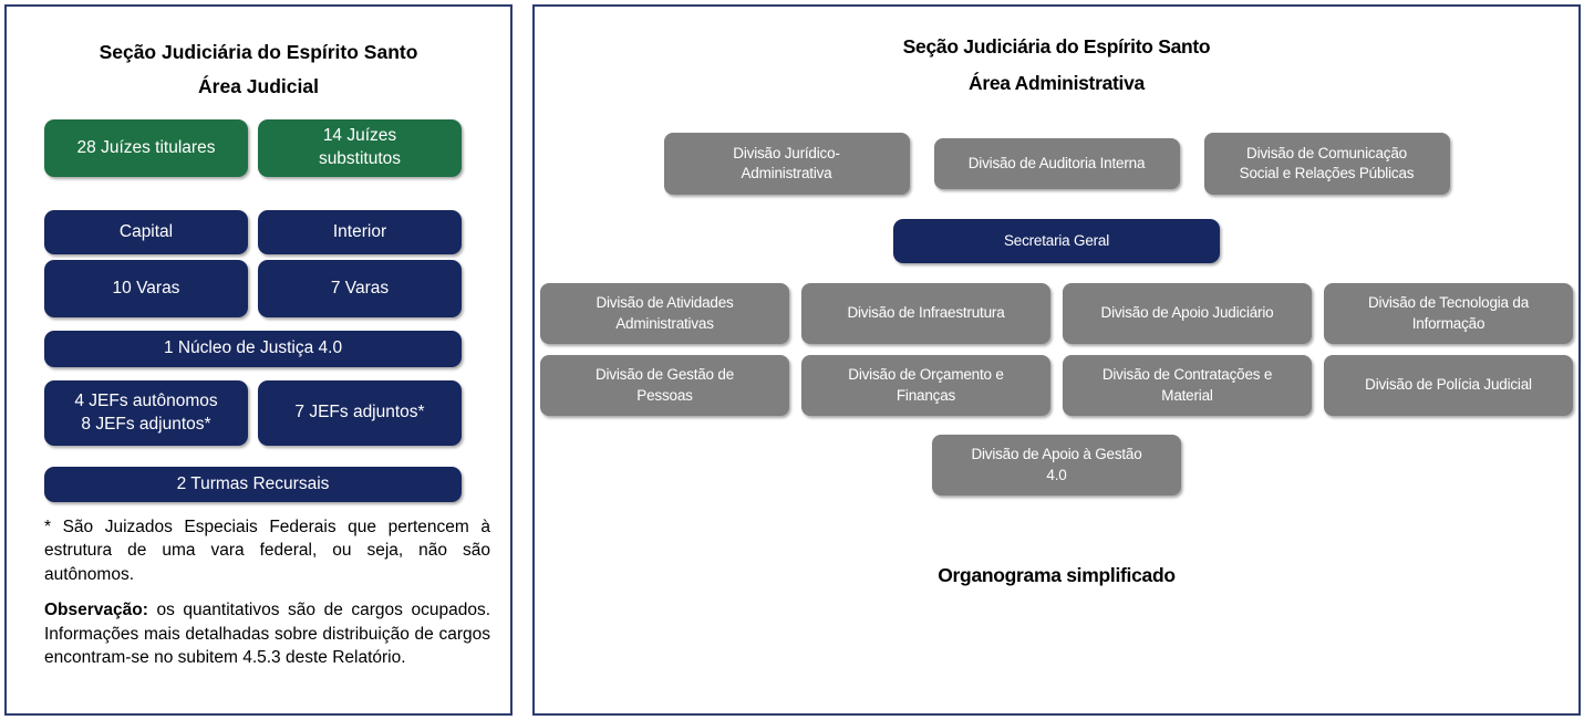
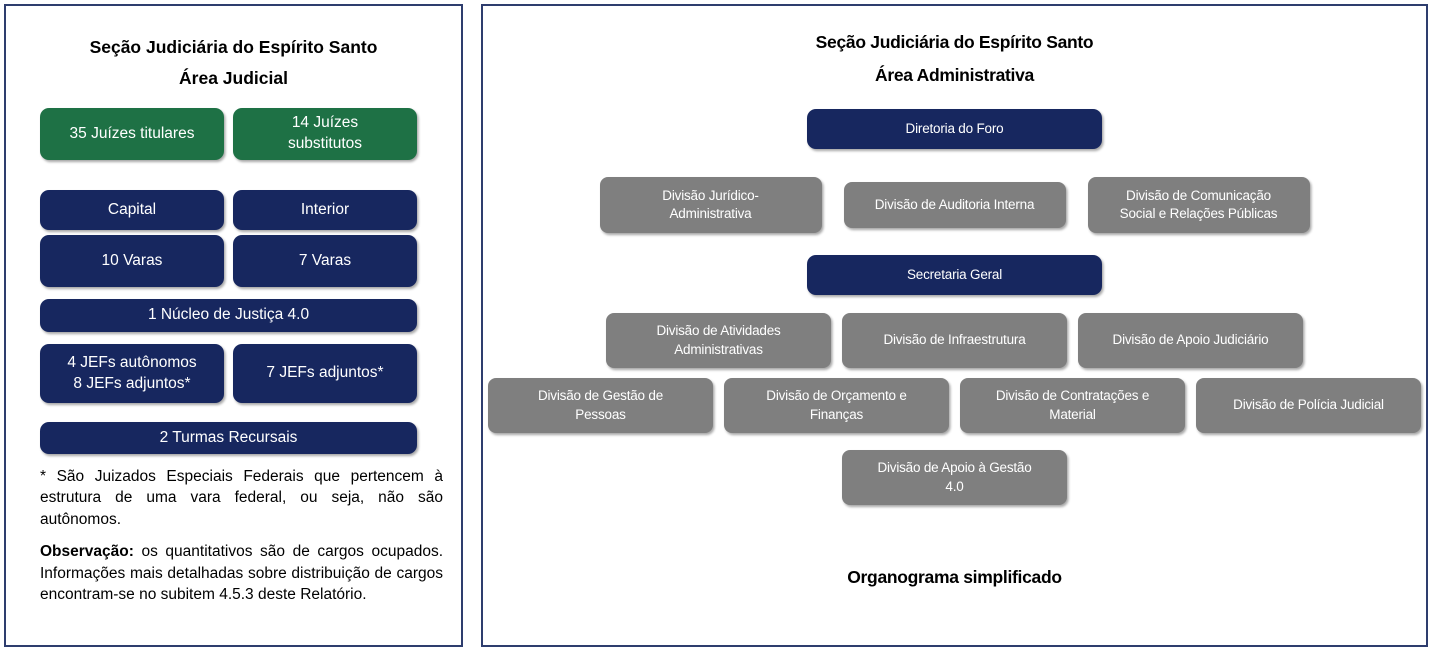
  Seção Judiciária do Espírito Santo
  Área Judicial
- 28 Juízes titulares
+ 35 Juízes titulares
  14 Juízes
  substitutos
  Capital
  Interior
  10 Varas
  7 Varas
  1 Núcleo de Justiça 4.0
  4 JEFs autônomos
  8 JEFs adjuntos*
  7 JEFs adjuntos*
  2 Turmas Recursais
  * São Juizados Especiais Federais que pertencem à estrutura de uma vara federal, ou seja, não são autônomos.
  Observação: os quantitativos são de cargos ocupados. Informações mais detalhadas sobre distribuição de cargos encontram-se no subitem 4.5.3 deste Relatório.
  Seção Judiciária do Espírito Santo
  Área Administrativa
+ Diretoria do Foro
  Divisão Jurídico-
  Administrativa
  Divisão de Auditoria Interna
  Divisão de Comunicação
  Social e Relações Públicas
  Secretaria Geral
  Divisão de Atividades
  Administrativas
  Divisão de Infraestrutura
  Divisão de Apoio Judiciário
- Divisão de Tecnologia da
- Informação
  Divisão de Gestão de
  Pessoas
  Divisão de Orçamento e
  Finanças
  Divisão de Contratações e
  Material
  Divisão de Polícia Judicial
  Divisão de Apoio à Gestão
  4.0
  Organograma simplificado
